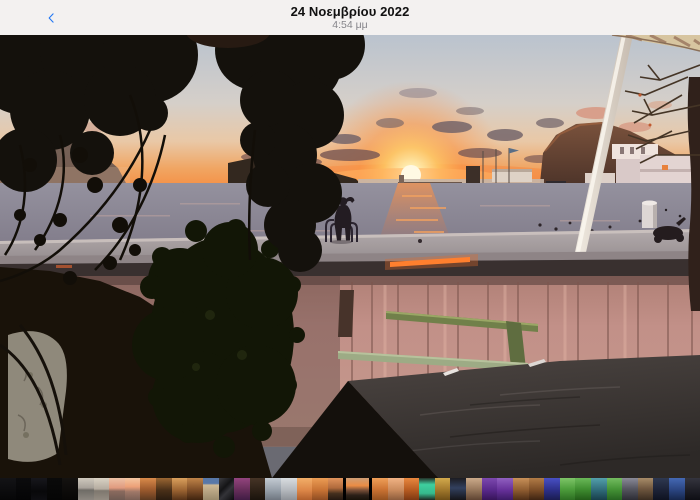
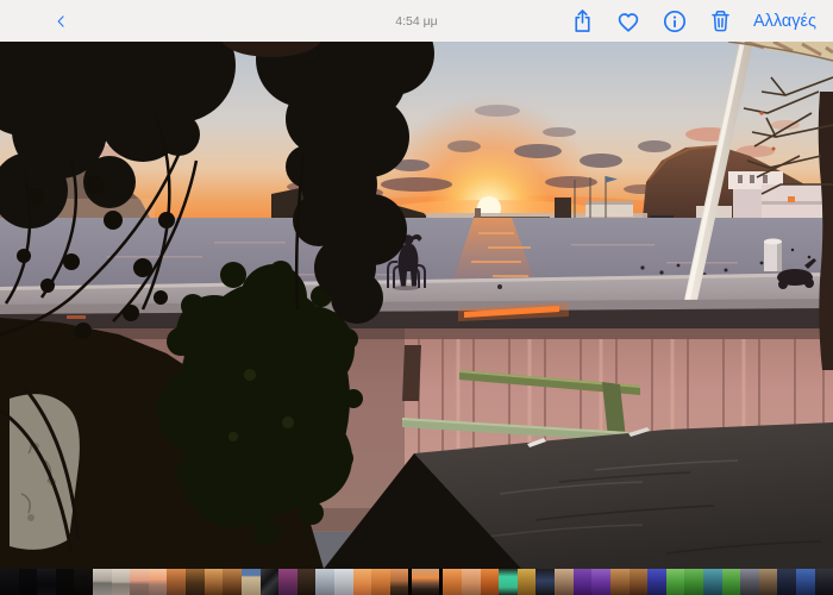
- 24 Νοεμβρίου 2022
  4:54 μμ
+ Αλλαγές
